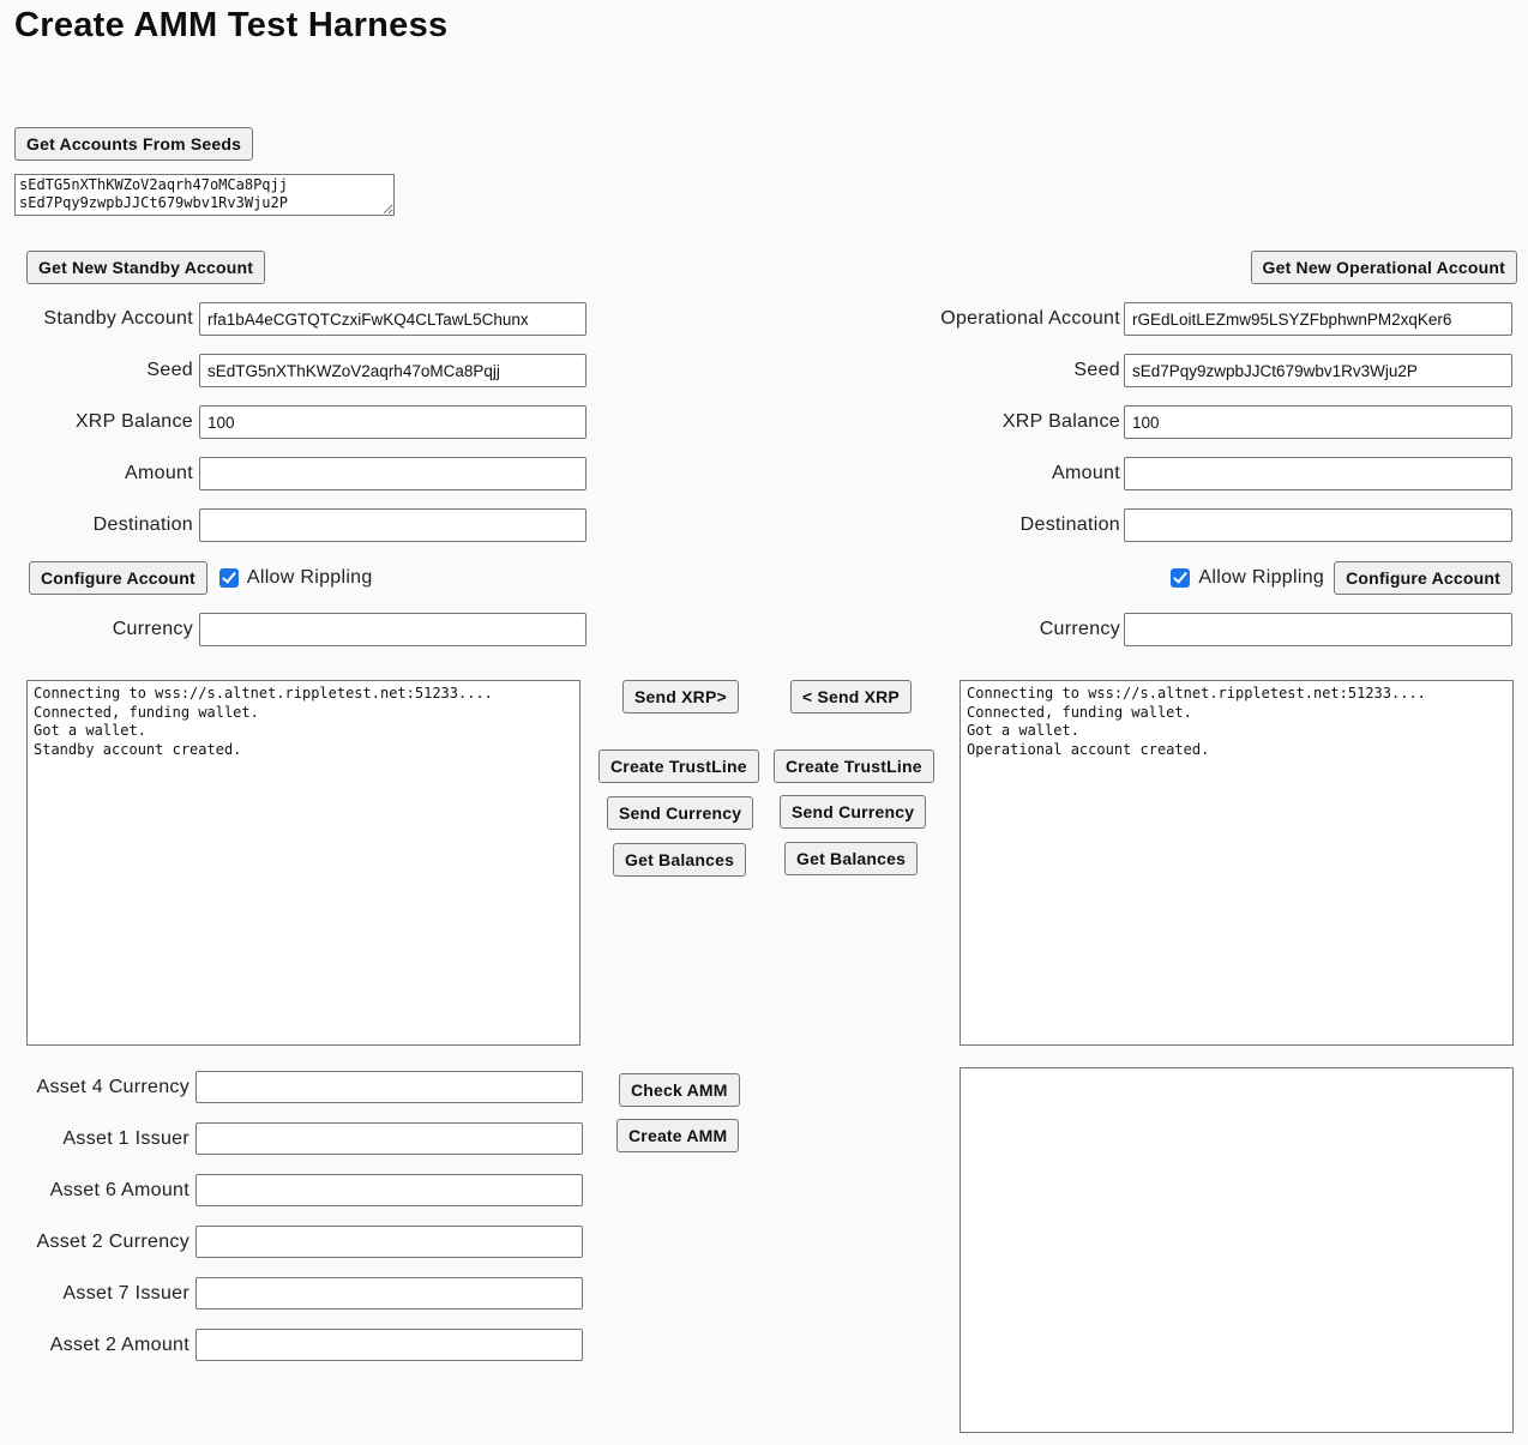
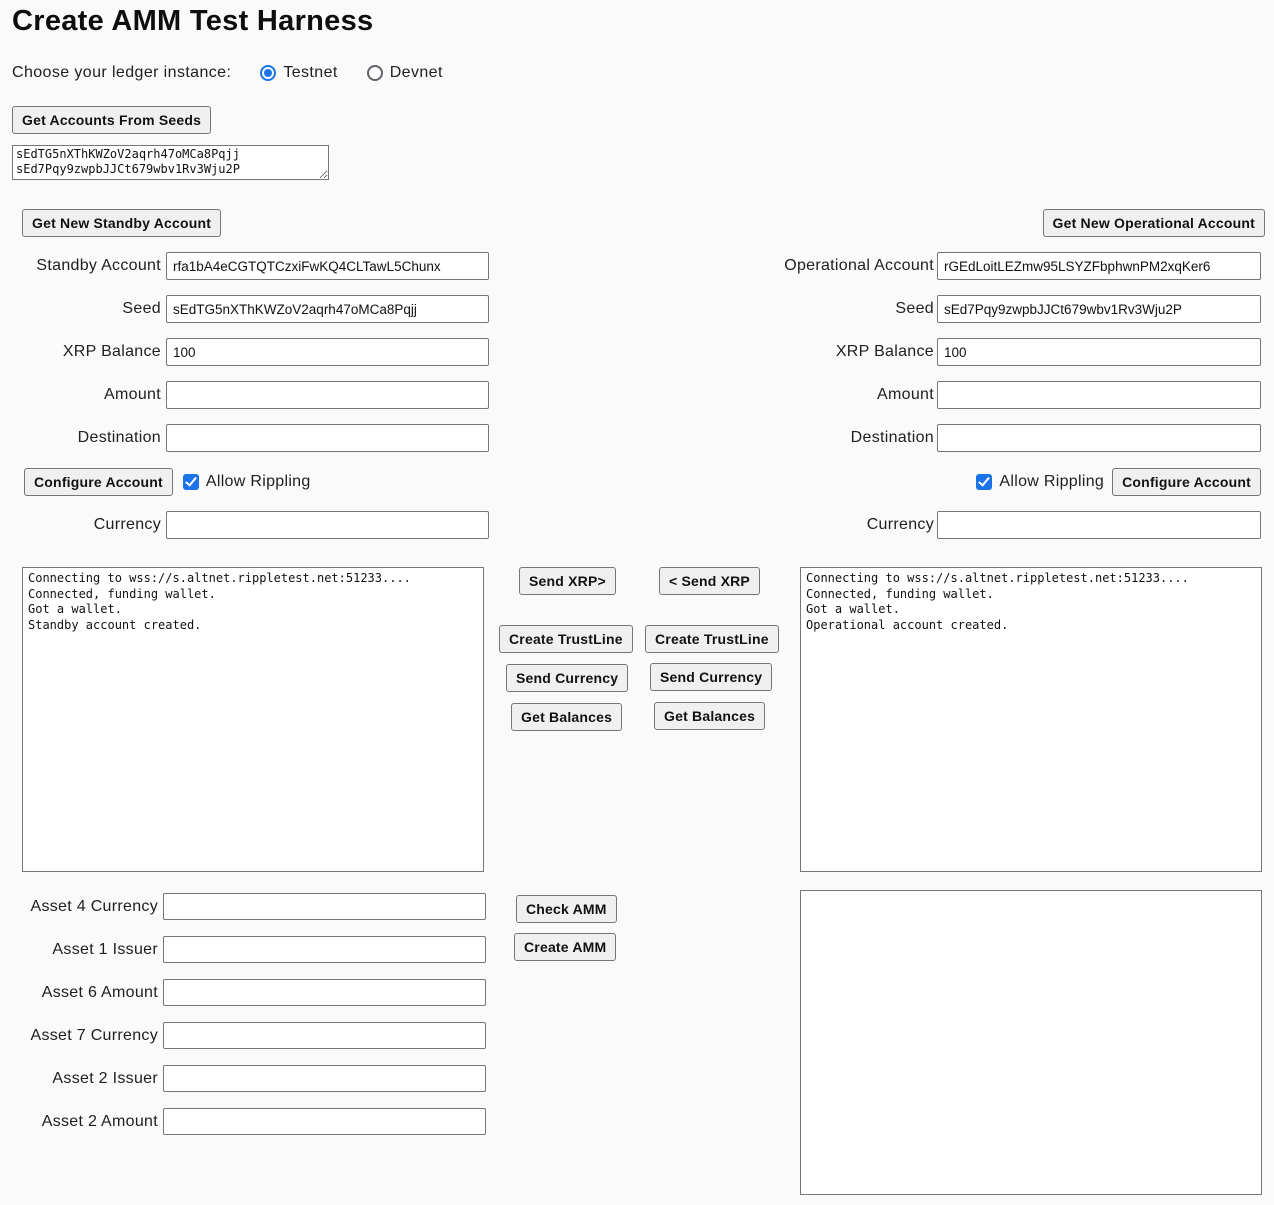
  Create AMM Test Harness
+ Choose your ledger instance:
+ Testnet
+ Devnet
  Get Accounts From Seeds
  sEdTG5nXThKWZoV2aqrh47oMCa8Pqjj
  sEd7Pqy9zwpbJJCt679wbv1Rv3Wju2P
  Get New Standby Account
  Get New Operational Account
  Standby Account
  rfa1bA4eCGTQTCzxiFwKQ4CLTawL5Chunx
  Seed
  sEdTG5nXThKWZoV2aqrh47oMCa8Pqjj
  XRP Balance
  100
  Amount
  Destination
  Configure Account
  Allow Rippling
  Currency
  Operational Account
  rGEdLoitLEZmw95LSYZFbphwnPM2xqKer6
  Seed
  sEd7Pqy9zwpbJJCt679wbv1Rv3Wju2P
  XRP Balance
  100
  Amount
  Destination
  Allow Rippling
  Configure Account
  Currency
  Connecting to wss://s.altnet.rippletest.net:51233....
  Connected, funding wallet.
  Got a wallet.
  Standby account created.
  Connecting to wss://s.altnet.rippletest.net:51233....
  Connected, funding wallet.
  Got a wallet.
  Operational account created.
  Send XRP>
  < Send XRP
  Create TrustLine
  Create TrustLine
  Send Currency
  Send Currency
  Get Balances
  Get Balances
  Asset 4 Currency
  Asset 1 Issuer
  Asset 6 Amount
- Asset 2 Currency
+ Asset 7 Currency
- Asset 7 Issuer
+ Asset 2 Issuer
  Asset 2 Amount
  Check AMM
  Create AMM
